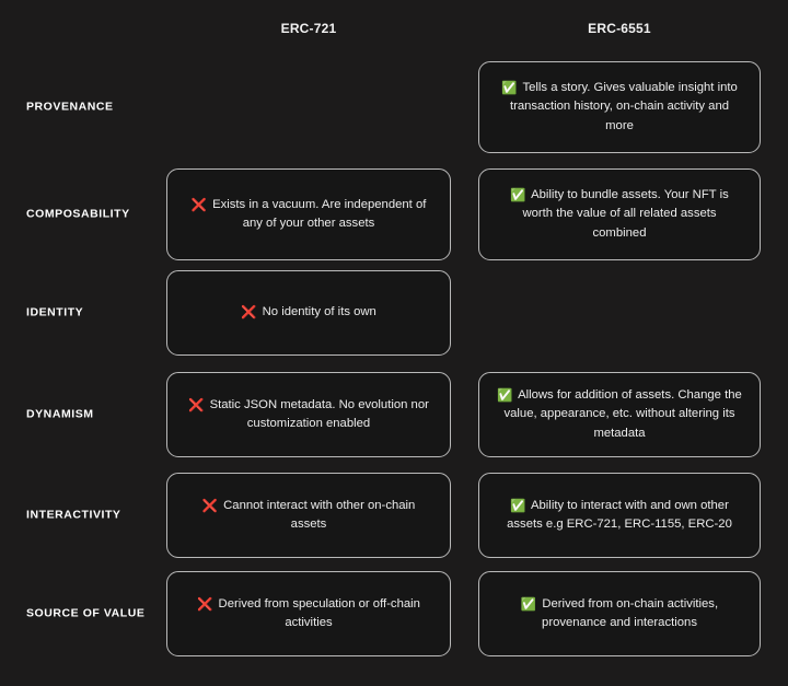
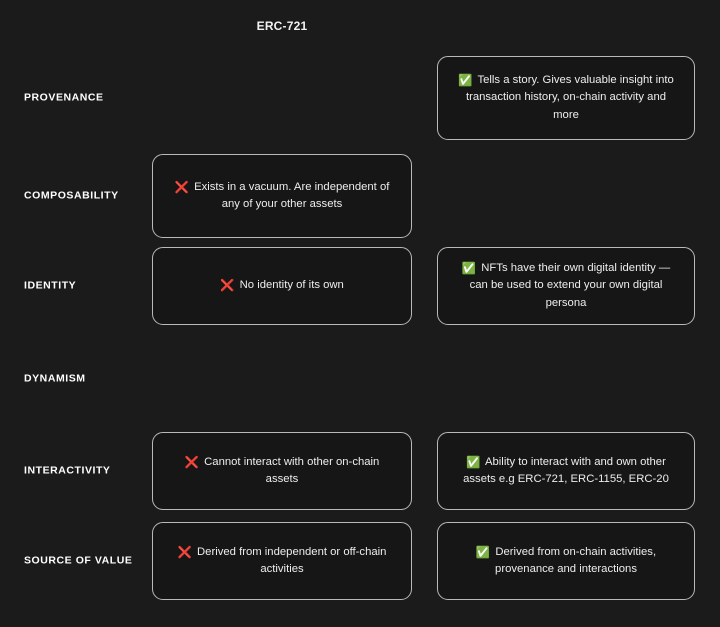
  ERC-721
- ERC-6551
  PROVENANCE
  ✅ Tells a story. Gives valuable insight into transaction history, on-chain activity and more
  COMPOSABILITY
  ❌ Exists in a vacuum. Are independent of any of your other assets
- ✅ Ability to bundle assets. Your NFT is worth the value of all related assets combined
  IDENTITY
  ❌ No identity of its own
+ ✅ NFTs have their own digital identity — can be used to extend your own digital persona
  DYNAMISM
- ❌ Static JSON metadata. No evolution nor customization enabled
- ✅ Allows for addition of assets. Change the value, appearance, etc. without altering its metadata
  INTERACTIVITY
  ❌ Cannot interact with other on-chain assets
  ✅ Ability to interact with and own other assets e.g ERC-721, ERC-1155, ERC-20
  SOURCE OF VALUE
- ❌ Derived from speculation or off-chain activities
+ ❌ Derived from independent or off-chain activities
  ✅ Derived from on-chain activities, provenance and interactions
